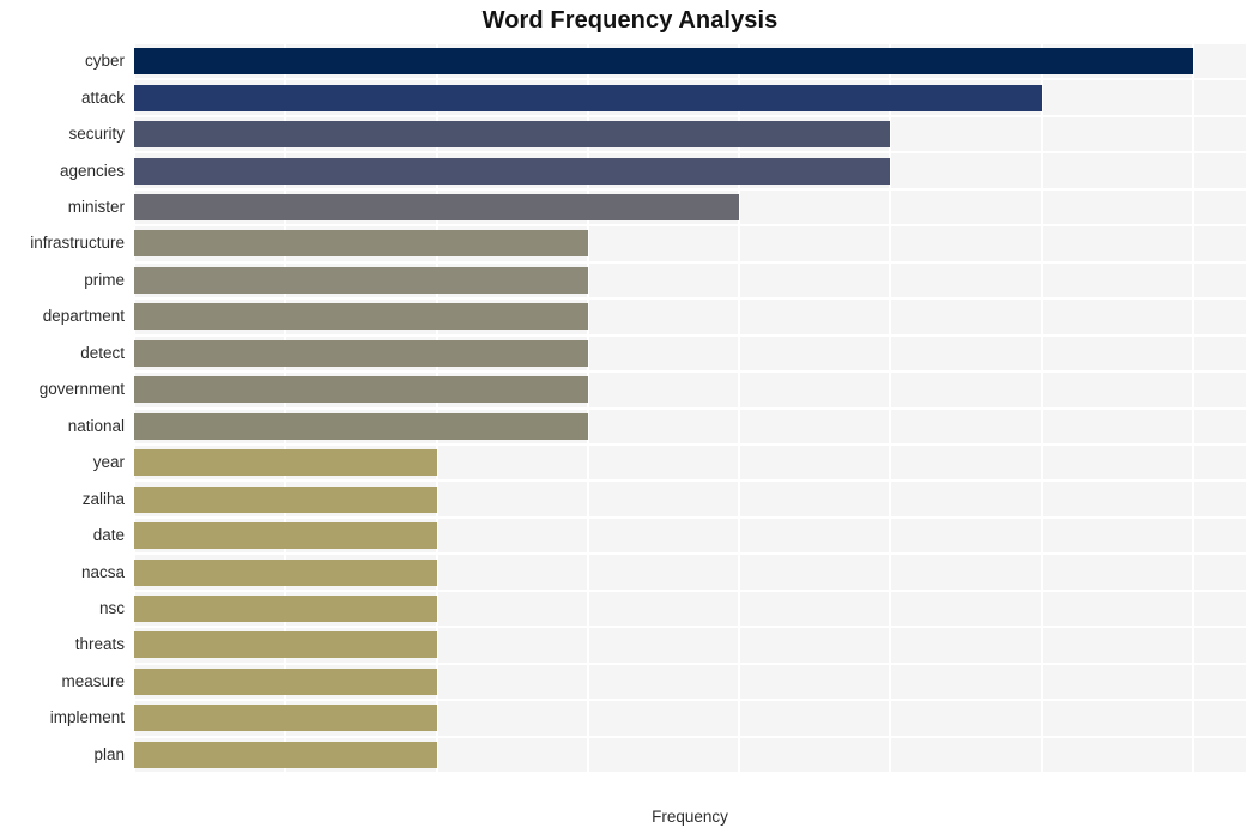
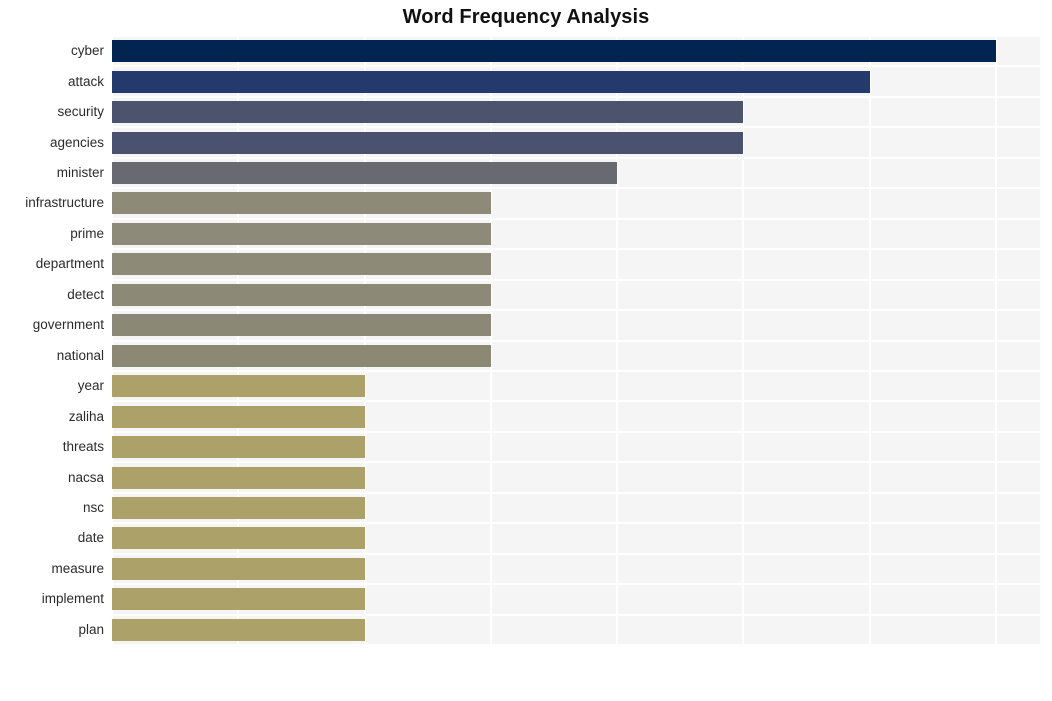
  Word Frequency Analysis
  cyber
  attack
  security
  agencies
  minister
  infrastructure
  prime
  department
  detect
  government
  national
  year
  zaliha
- date
+ threats
  nacsa
  nsc
- threats
+ date
  measure
  implement
  plan
- Frequency
